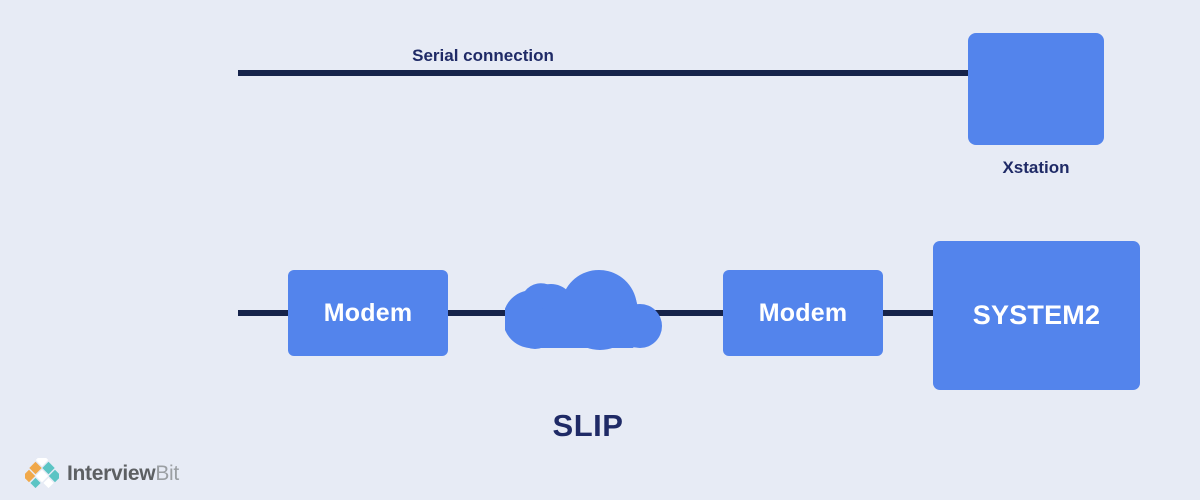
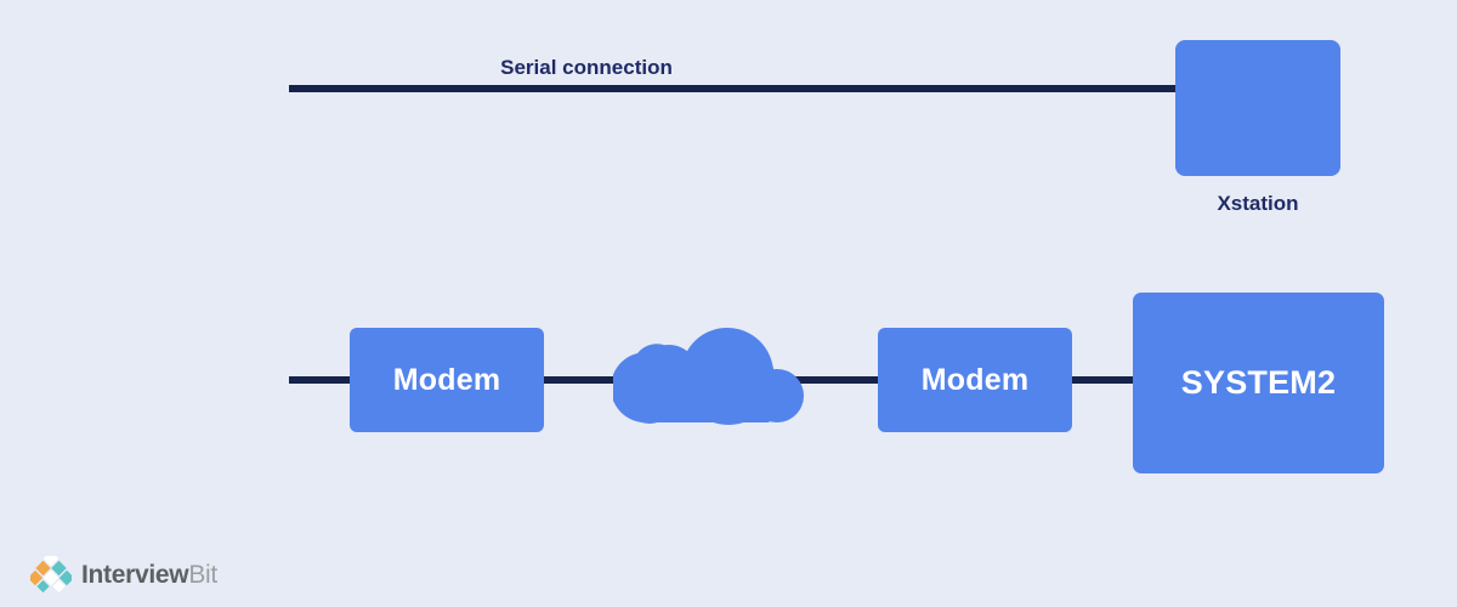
  Serial connection
  Xstation
  Modem
  Modem
  SYSTEM2
- SLIP
  InterviewBit
